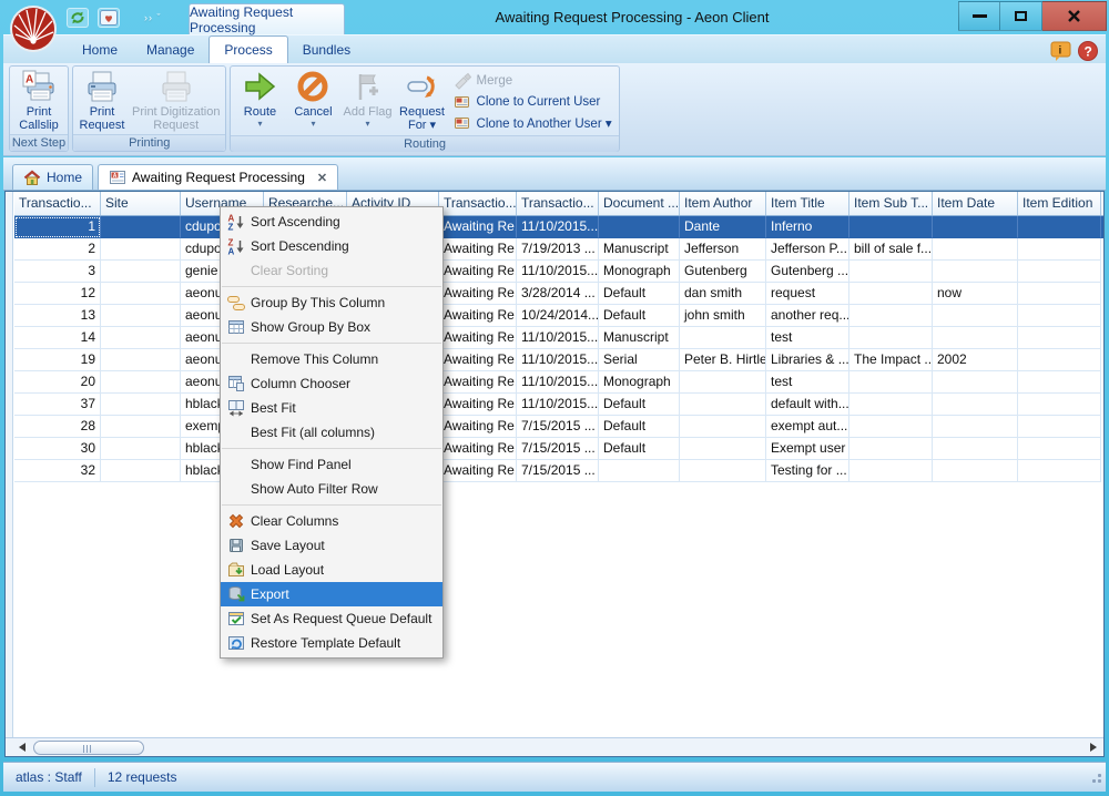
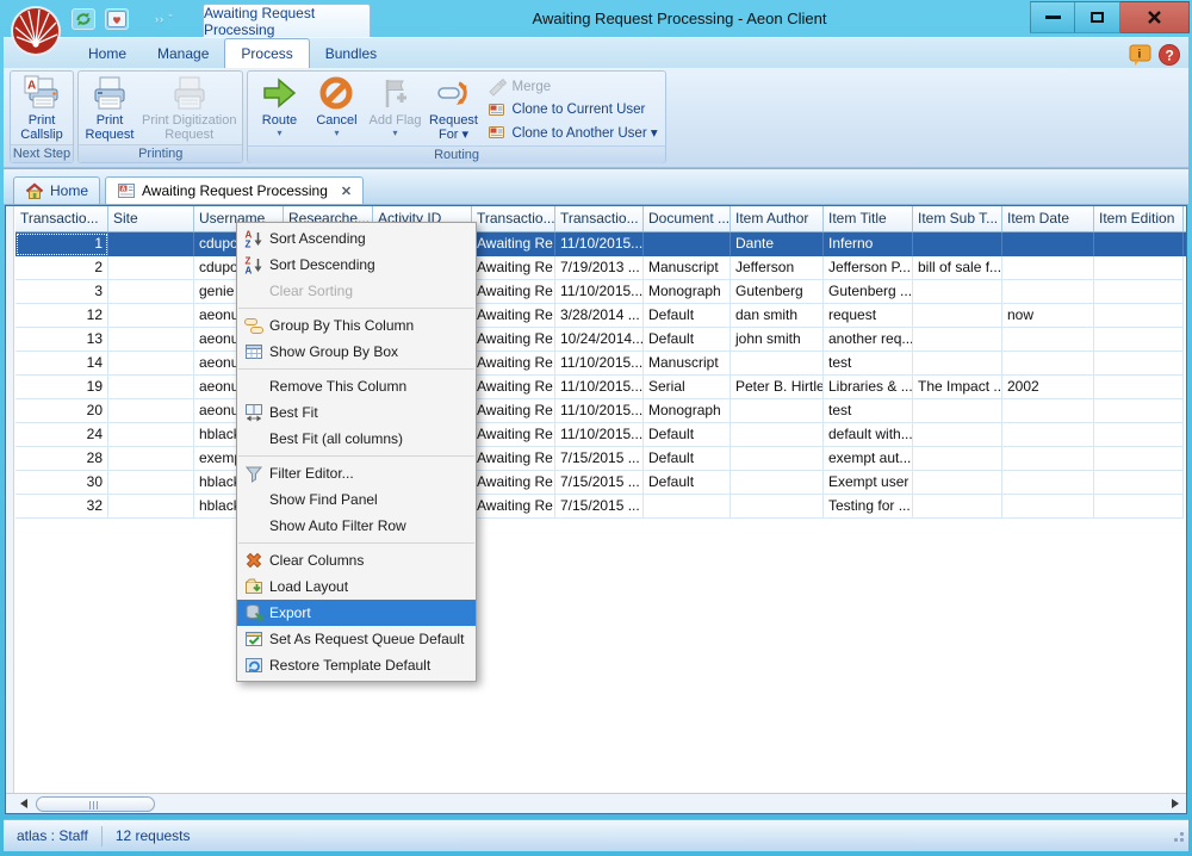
  ›› ˇ
  Awaiting Request Processing
  Awaiting Request Processing - Aeon Client
  Home
  Manage
  Process
  Bundles
  i
  ?
  A
  Print
  Callslip
  Next Step
  Print
  Request
  Print Digitization
  Request
  Printing
  Route
  ▾
  Cancel
  ▾
  Add Flag
  ▾
  Request
  For ▾
  Merge
  Clone to Current User
  Clone to Another User ▾
  Routing
  Home
  Awaiting Request Processing
  ✕
  Transactio...
  Site
  Username
  Researche...
  Activity ID
  Transactio...
  Transactio...
  Document ...
  Item Author
  Item Title
  Item Sub T...
  Item Date
  Item Edition
  1
  cdupo
  Awaiting Re.
  11/10/2015...
  Dante
  Inferno
  2
  cdupo
  Awaiting Re.
  7/19/2013 ...
  Manuscript
  Jefferson
  Jefferson P...
  bill of sale f...
  3
  genie
  Awaiting Re.
  11/10/2015...
  Monograph
  Gutenberg
  Gutenberg ...
  12
  Awaiting Re.
  3/28/2014 ...
  Default
  dan smith
  request
  now
  13
  Awaiting Re.
  10/24/2014...
  Default
  john smith
  another req...
  14
  Awaiting Re.
  11/10/2015...
  Manuscript
  test
  19
  Awaiting Re.
  11/10/2015...
  Serial
  Peter B. Hirtle
  Libraries & ...
  The Impact ..
  2002
  20
  Awaiting Re.
  11/10/2015...
  Monograph
  test
- 37
+ 24
  hblac
  Awaiting Re.
  11/10/2015...
  Default
  default with...
  28
  exem
  Awaiting Re.
  7/15/2015 ...
  Default
  exempt aut...
  30
  hblac
  Awaiting Re.
  7/15/2015 ...
  Default
  Exempt user
  32
  hblac
  Awaiting Re.
  7/15/2015 ...
  Testing for ...
  A
  Z
  Sort Ascending
  Z
  A
  Sort Descending
  Clear Sorting
  Group By This Column
  Show Group By Box
  Remove This Column
- Column Chooser
  Best Fit
  Best Fit (all columns)
+ Filter Editor...
  Show Find Panel
  Show Auto Filter Row
  Clear Columns
- Save Layout
  Load Layout
  Export
  Set As Request Queue Default
  Restore Template Default
  atlas : Staff
  12 requests
